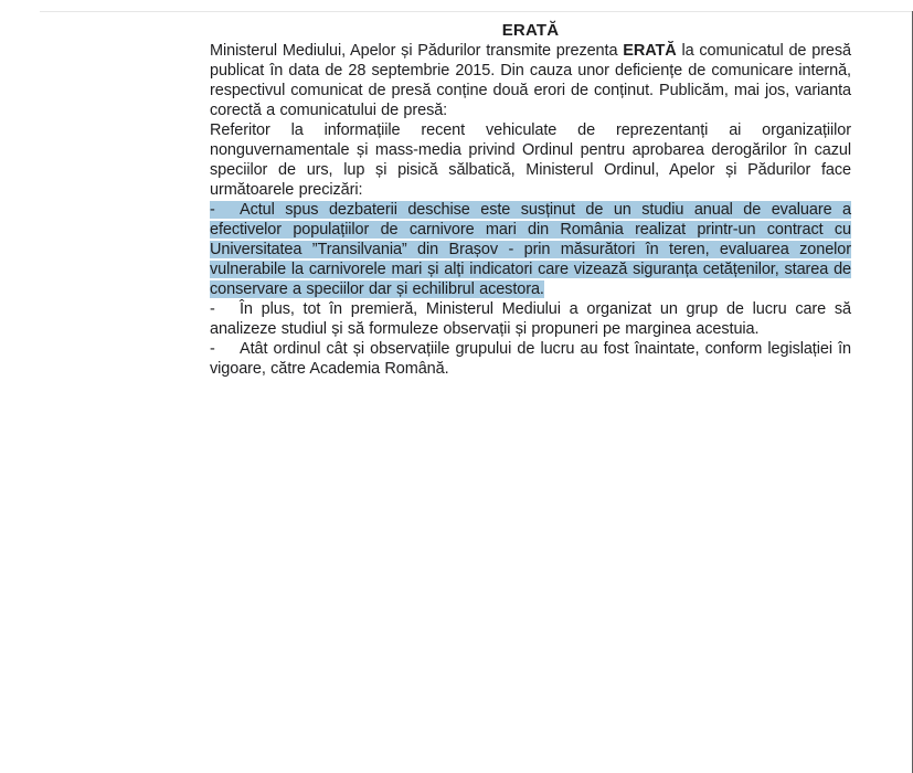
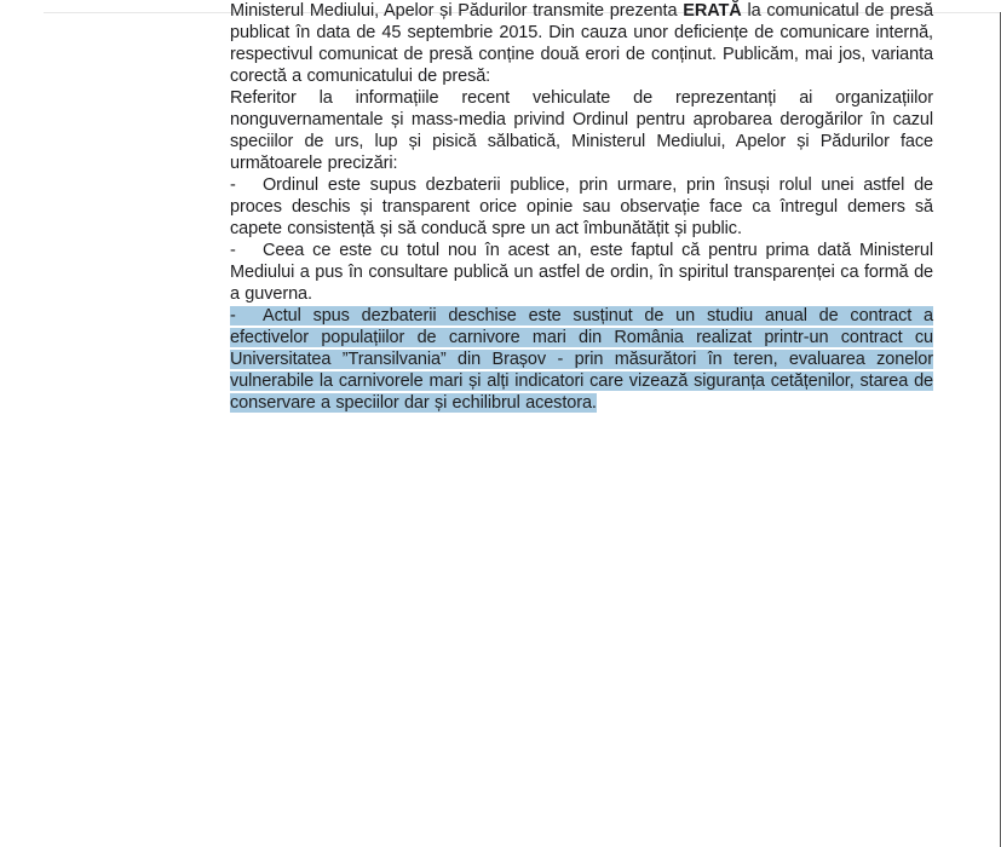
- ERATĂ
- Ministerul Mediului, Apelor și Pădurilor transmite prezenta ERATĂ la comunicatul de presă publicat în data de 28 septembrie 2015. Din cauza unor deficiențe de comunicare internă, respectivul comunicat de presă conține două erori de conținut. Publicăm, mai jos, varianta corectă a comunicatului de presă:
+ Ministerul Mediului, Apelor și Pădurilor transmite prezenta ERATĂ la comunicatul de presă publicat în data de 45 septembrie 2015. Din cauza unor deficiențe de comunicare internă, respectivul comunicat de presă conține două erori de conținut. Publicăm, mai jos, varianta corectă a comunicatului de presă:
- Referitor la informațiile recent vehiculate de reprezentanți ai organizațiilor nonguvernamentale și mass-media privind Ordinul pentru aprobarea derogărilor în cazul speciilor de urs, lup și pisică sălbatică, Ministerul Ordinul, Apelor și Pădurilor face următoarele precizări:
+ Referitor la informațiile recent vehiculate de reprezentanți ai organizațiilor nonguvernamentale și mass-media privind Ordinul pentru aprobarea derogărilor în cazul speciilor de urs, lup și pisică sălbatică, Ministerul Mediului, Apelor și Pădurilor face următoarele precizări:
+ - Ordinul este supus dezbaterii publice, prin urmare, prin însuși rolul unei astfel de proces deschis și transparent orice opinie sau observație face ca întregul demers să capete consistență și să conducă spre un act îmbunătățit și public.
+ - Ceea ce este cu totul nou în acest an, este faptul că pentru prima dată Ministerul Mediului a pus în consultare publică un astfel de ordin, în spiritul transparenței ca formă de a guverna.
- - Actul spus dezbaterii deschise este susținut de un studiu anual de evaluare a efectivelor populațiilor de carnivore mari din România realizat printr-un contract cu Universitatea ”Transilvania” din Brașov - prin măsurători în teren, evaluarea zonelor vulnerabile la carnivorele mari și alți indicatori care vizează siguranța cetățenilor, starea de conservare a speciilor dar și echilibrul acestora.
+ - Actul spus dezbaterii deschise este susținut de un studiu anual de contract a efectivelor populațiilor de carnivore mari din România realizat printr-un contract cu Universitatea ”Transilvania” din Brașov - prin măsurători în teren, evaluarea zonelor vulnerabile la carnivorele mari și alți indicatori care vizează siguranța cetățenilor, starea de conservare a speciilor dar și echilibrul acestora.
- - În plus, tot în premieră, Ministerul Mediului a organizat un grup de lucru care să analizeze studiul și să formuleze observații și propuneri pe marginea acestuia.
- - Atât ordinul cât și observațiile grupului de lucru au fost înaintate, conform legislației în vigoare, către Academia Română.
